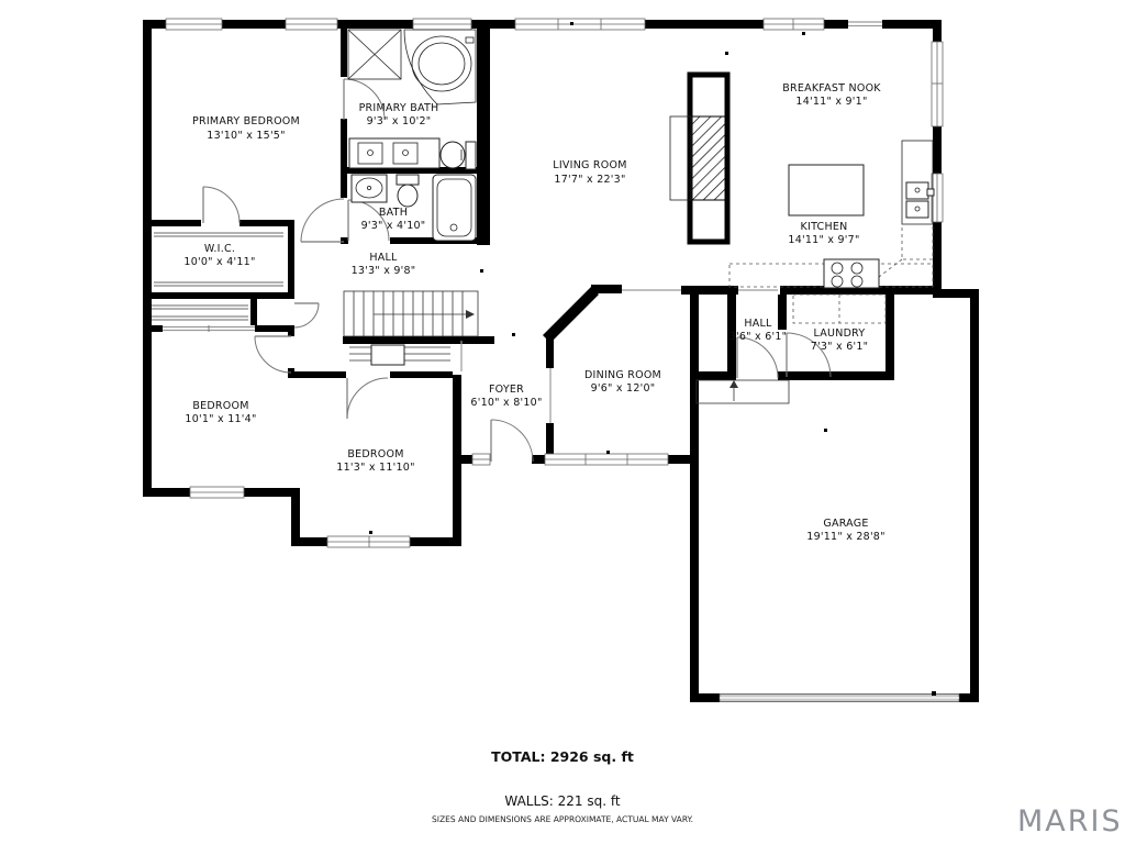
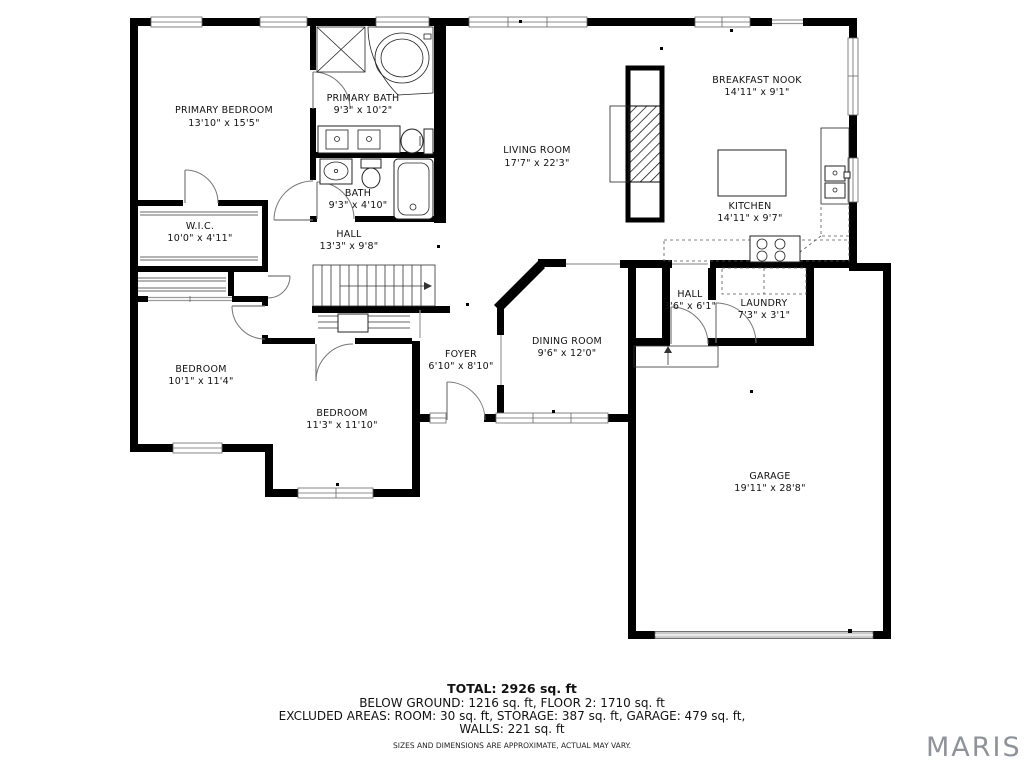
  PRIMARY BEDROOM
  13'10" x 15'5"
  PRIMARY BATH
  9'3" x 10'2"
  BATH
  9'3" x 4'10"
  W.I.C.
  10'0" x 4'11"
  HALL
  13'3" x 9'8"
  LIVING ROOM
  17'7" x 22'3"
  BREAKFAST NOOK
  14'11" x 9'1"
  KITCHEN
  14'11" x 9'7"
  HALL
  3'6" x 6'1"
  LAUNDRY
- 7'3" x 6'1"
+ 7'3" x 3'1"
  DINING ROOM
  9'6" x 12'0"
  FOYER
  6'10" x 8'10"
  BEDROOM
  10'1" x 11'4"
  BEDROOM
  11'3" x 11'10"
  GARAGE
  19'11" x 28'8"
  TOTAL: 2926 sq. ft
+ BELOW GROUND: 1216 sq. ft, FLOOR 2: 1710 sq. ft
+ EXCLUDED AREAS: ROOM: 30 sq. ft, STORAGE: 387 sq. ft, GARAGE: 479 sq. ft,
  WALLS: 221 sq. ft
  SIZES AND DIMENSIONS ARE APPROXIMATE, ACTUAL MAY VARY.
  MARIS
